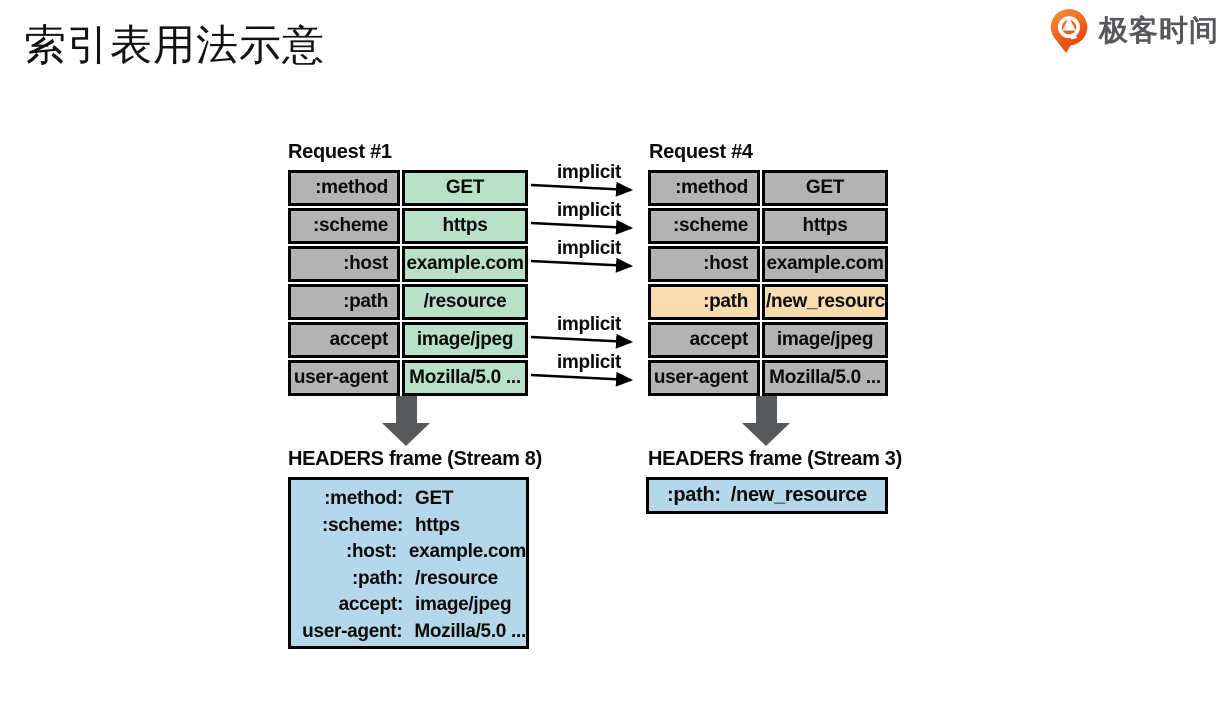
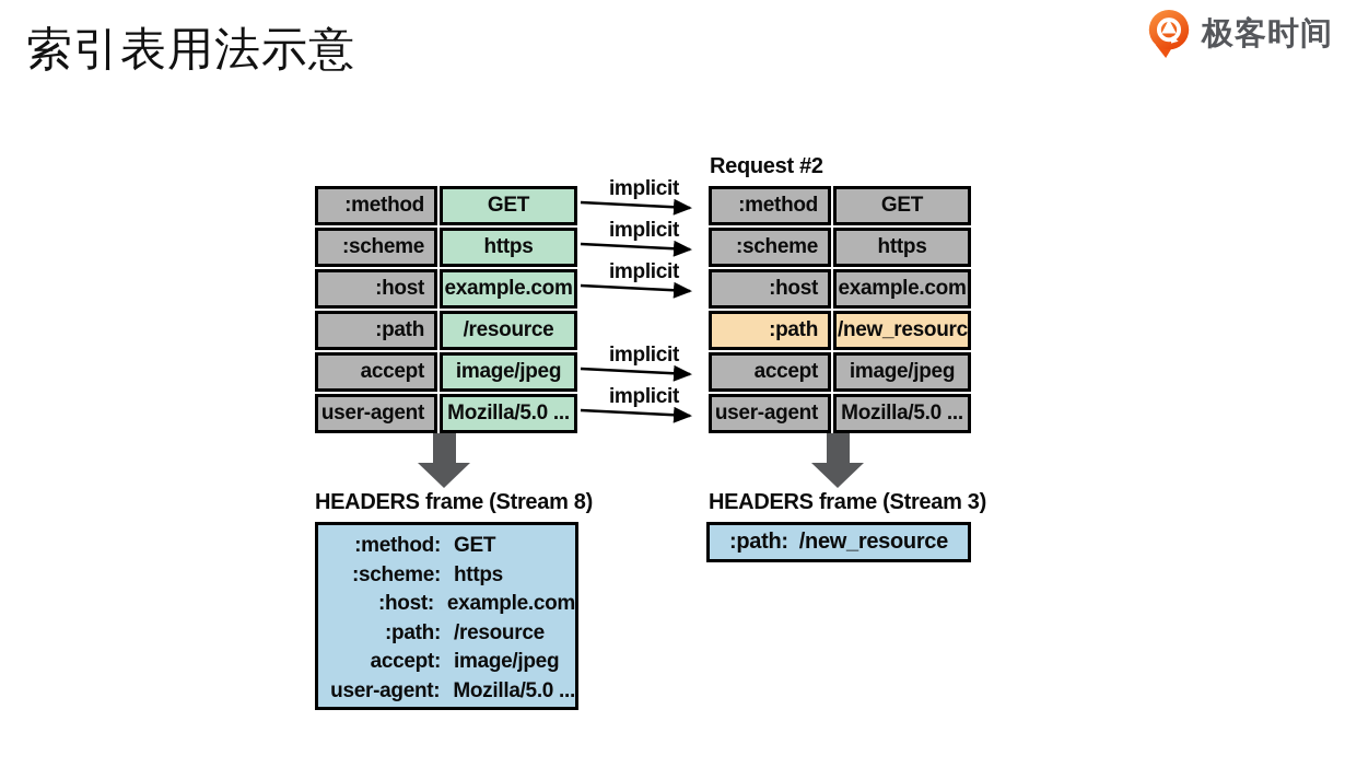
  索引表用法示意
  极客时间
- Request #1
  :method
  GET
  :scheme
  https
  :host
  example.com
  :path
  /resource
  accept
  image/jpeg
  user-agent
  Mozilla/5.0 ...
- Request #4
+ Request #2
  :method
  GET
  :scheme
  https
  :host
  example.com
  :path
  /new_resourc
  accept
  image/jpeg
  user-agent
  Mozilla/5.0 ...
  implicit
  implicit
  implicit
  implicit
  implicit
  HEADERS frame (Stream 8)
  :method:
  GET
  :scheme:
  https
  :host:
  example.com
  :path:
  /resource
  accept:
  image/jpeg
  user-agent:
  Mozilla/5.0 ...
  HEADERS frame (Stream 3)
  :path:
  /new_resource
